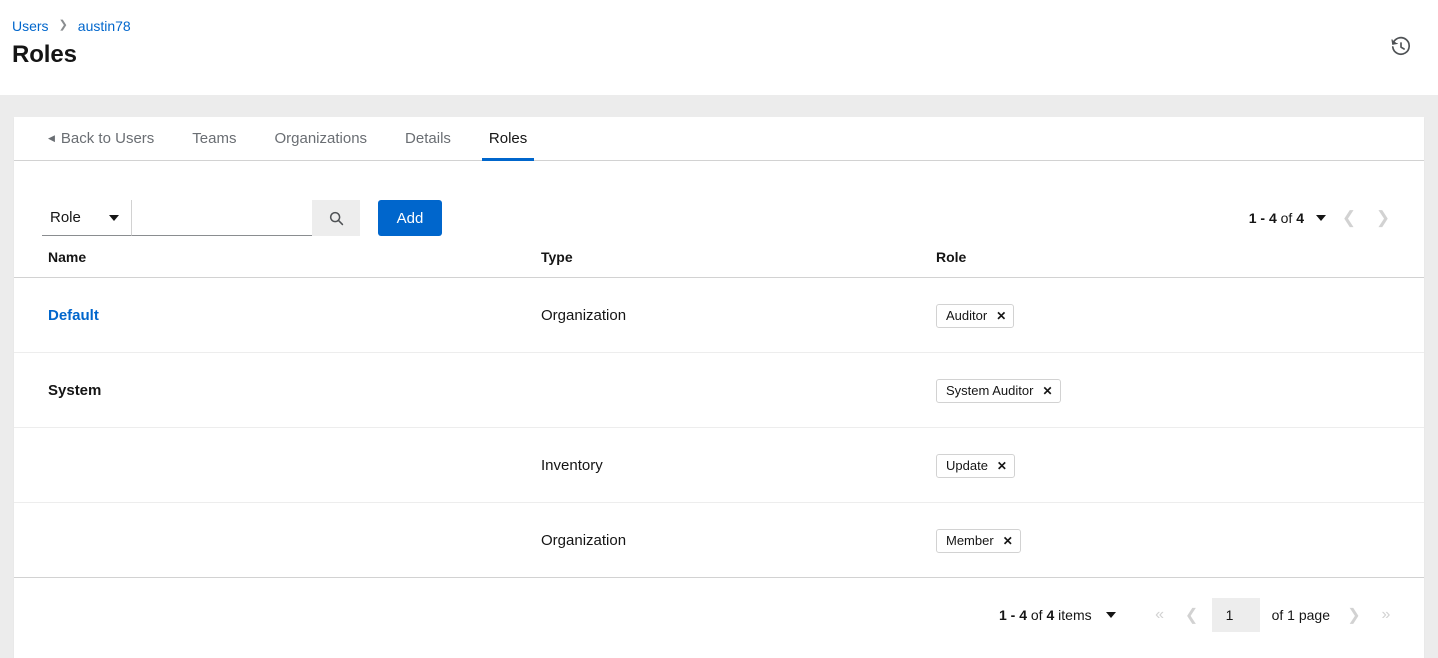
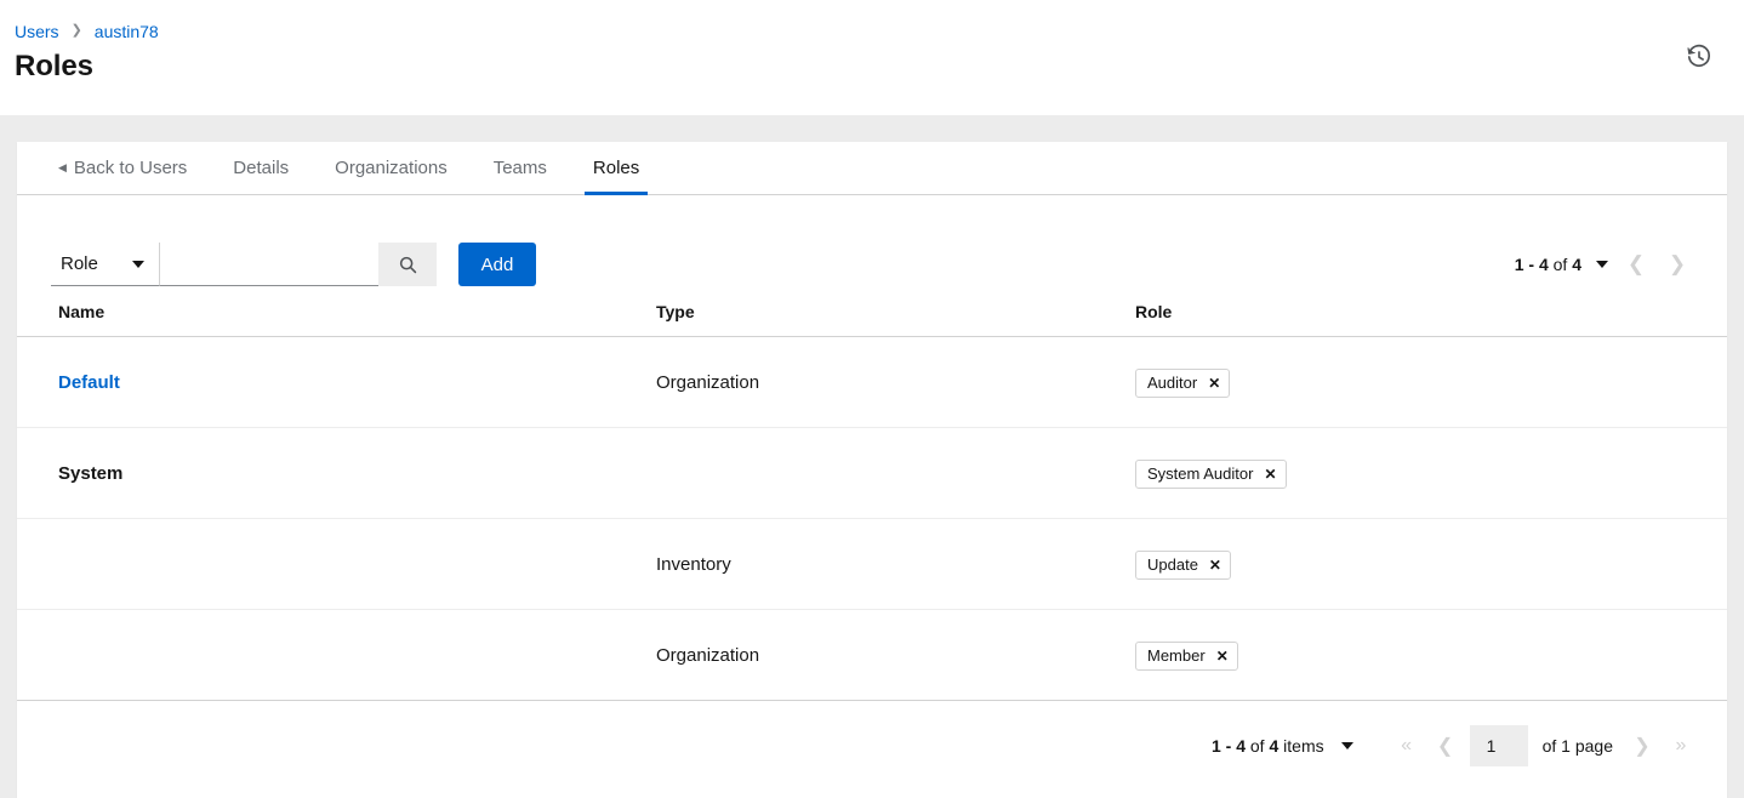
  Users
  ❯
  austin78
  Roles
  ◀
  Back to Users
- Teams
+ Details
  Organizations
- Details
+ Teams
  Roles
  Role
  Add
  1 - 4 of 4
  ❮
  ❯
  Name
  Type
  Role
  Default
  Organization
  Auditor
  ✕
  System
  System Auditor
  ✕
  Inventory
  Update
  ✕
  Organization
  Member
  ✕
  1 - 4 of 4 items
  «
  ❮
  1
  of 1 page
  ❯
  »
